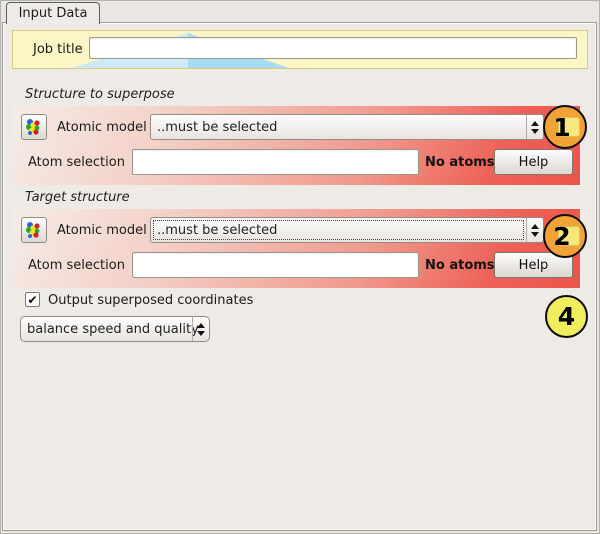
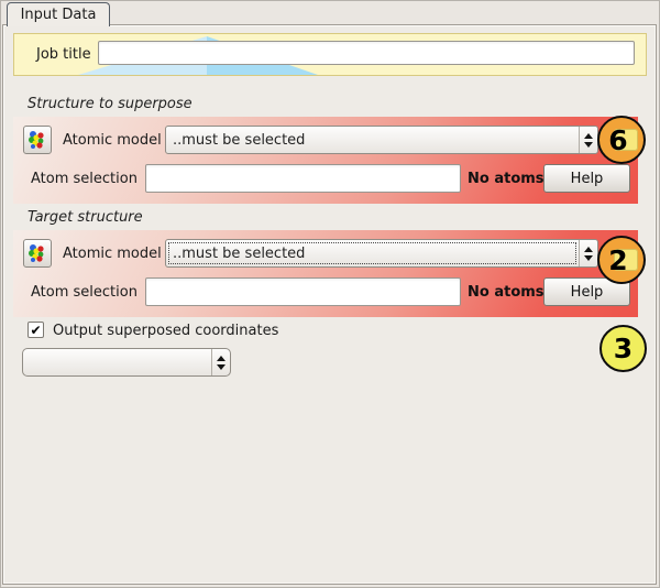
  Input Data
  Job title
  Structure to superpose
  Atomic model
  ..must be selected
- 1
+ 6
  Atom selection
  No atoms
  Help
  Target structure
  Atomic model
  ..must be selected
  2
  Atom selection
  No atoms
  Help
  ✔
  Output superposed coordinates
- balance speed and quality
- 4
+ 3
